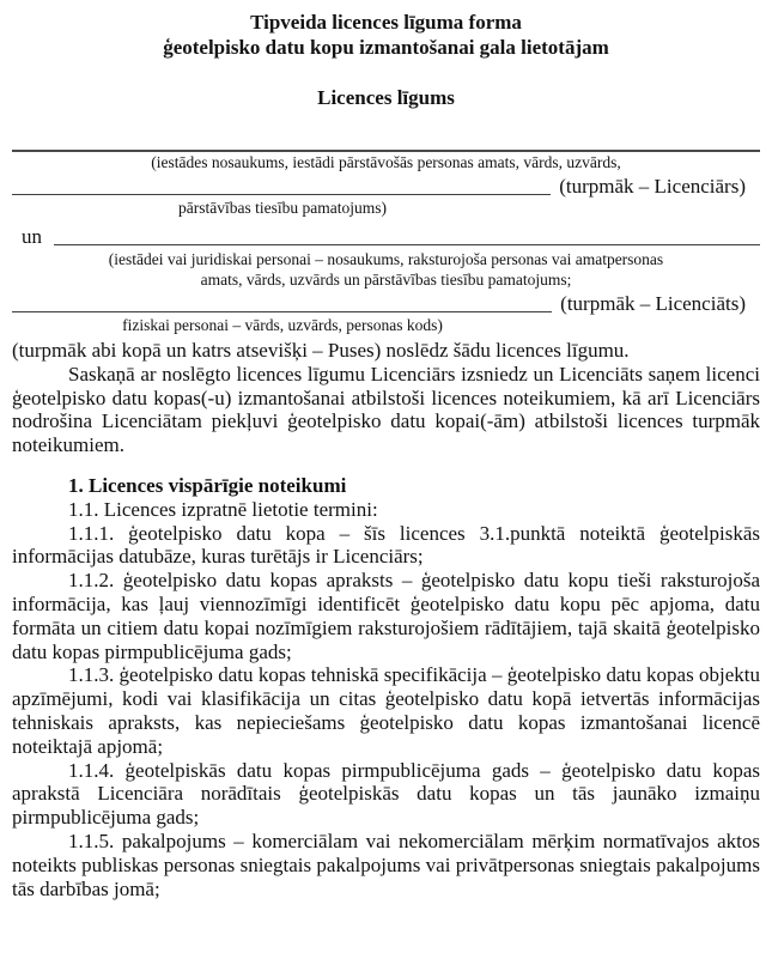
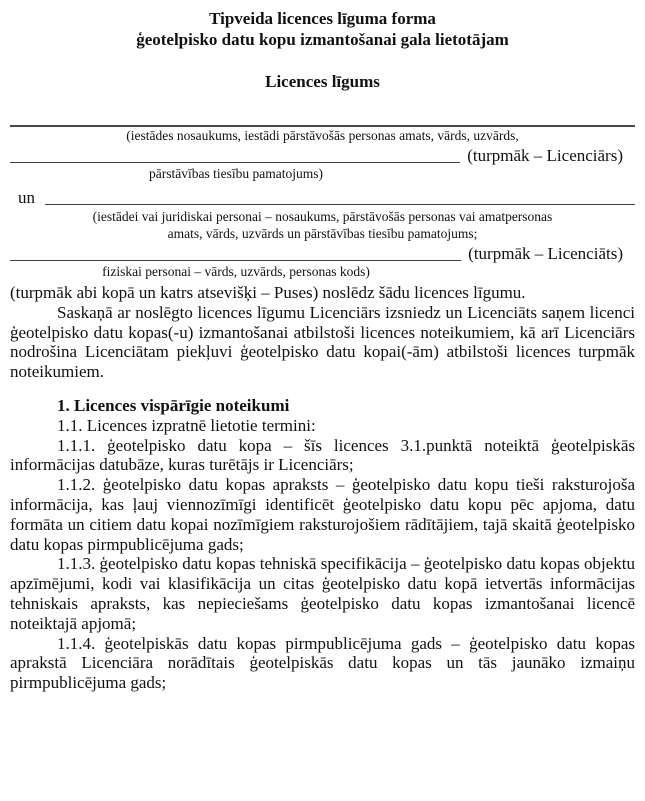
  Tipveida licences līguma forma
  ģeotelpisko datu kopu izmantošanai gala lietotājam
  Licences līgums
  (iestādes nosaukums, iestādi pārstāvošās personas amats, vārds, uzvārds,
  (turpmāk – Licenciārs)
  pārstāvības tiesību pamatojums)
  un
- (iestādei vai juridiskai personai – nosaukums, raksturojoša personas vai amatpersonas
+ (iestādei vai juridiskai personai – nosaukums, pārstāvošās personas vai amatpersonas
  amats, vārds, uzvārds un pārstāvības tiesību pamatojums;
  (turpmāk – Licenciāts)
  fiziskai personai – vārds, uzvārds, personas kods)
  (turpmāk abi kopā un katrs atsevišķi – Puses) noslēdz šādu licences līgumu.
  Saskaņā ar noslēgto licences līgumu Licenciārs izsniedz un Licenciāts saņem licenci ģeotelpisko datu kopas(-u) izmantošanai atbilstoši licences noteikumiem, kā arī Licenciārs nodrošina Licenciātam piekļuvi ģeotelpisko datu kopai(-ām) atbilstoši licences turpmāk noteikumiem.
  1. Licences vispārīgie noteikumi
  1.1. Licences izpratnē lietotie termini:
  1.1.1. ģeotelpisko datu kopa – šīs licences 3.1.punktā noteiktā ģeotelpiskās informācijas datubāze, kuras turētājs ir Licenciārs;
  1.1.2. ģeotelpisko datu kopas apraksts – ģeotelpisko datu kopu tieši raksturojoša informācija, kas ļauj viennozīmīgi identificēt ģeotelpisko datu kopu pēc apjoma, datu formāta un citiem datu kopai nozīmīgiem raksturojošiem rādītājiem, tajā skaitā ģeotelpisko datu kopas pirmpublicējuma gads;
  1.1.3. ģeotelpisko datu kopas tehniskā specifikācija – ģeotelpisko datu kopas objektu apzīmējumi, kodi vai klasifikācija un citas ģeotelpisko datu kopā ietvertās informācijas tehniskais apraksts, kas nepieciešams ģeotelpisko datu kopas izmantošanai licencē noteiktajā apjomā;
  1.1.4. ģeotelpiskās datu kopas pirmpublicējuma gads – ģeotelpisko datu kopas aprakstā Licenciāra norādītais ģeotelpiskās datu kopas un tās jaunāko izmaiņu pirmpublicējuma gads;
- 1.1.5. pakalpojums – komerciālam vai nekomerciālam mērķim normatīvajos aktos noteikts publiskas personas sniegtais pakalpojums vai privātpersonas sniegtais pakalpojums tās darbības jomā;
